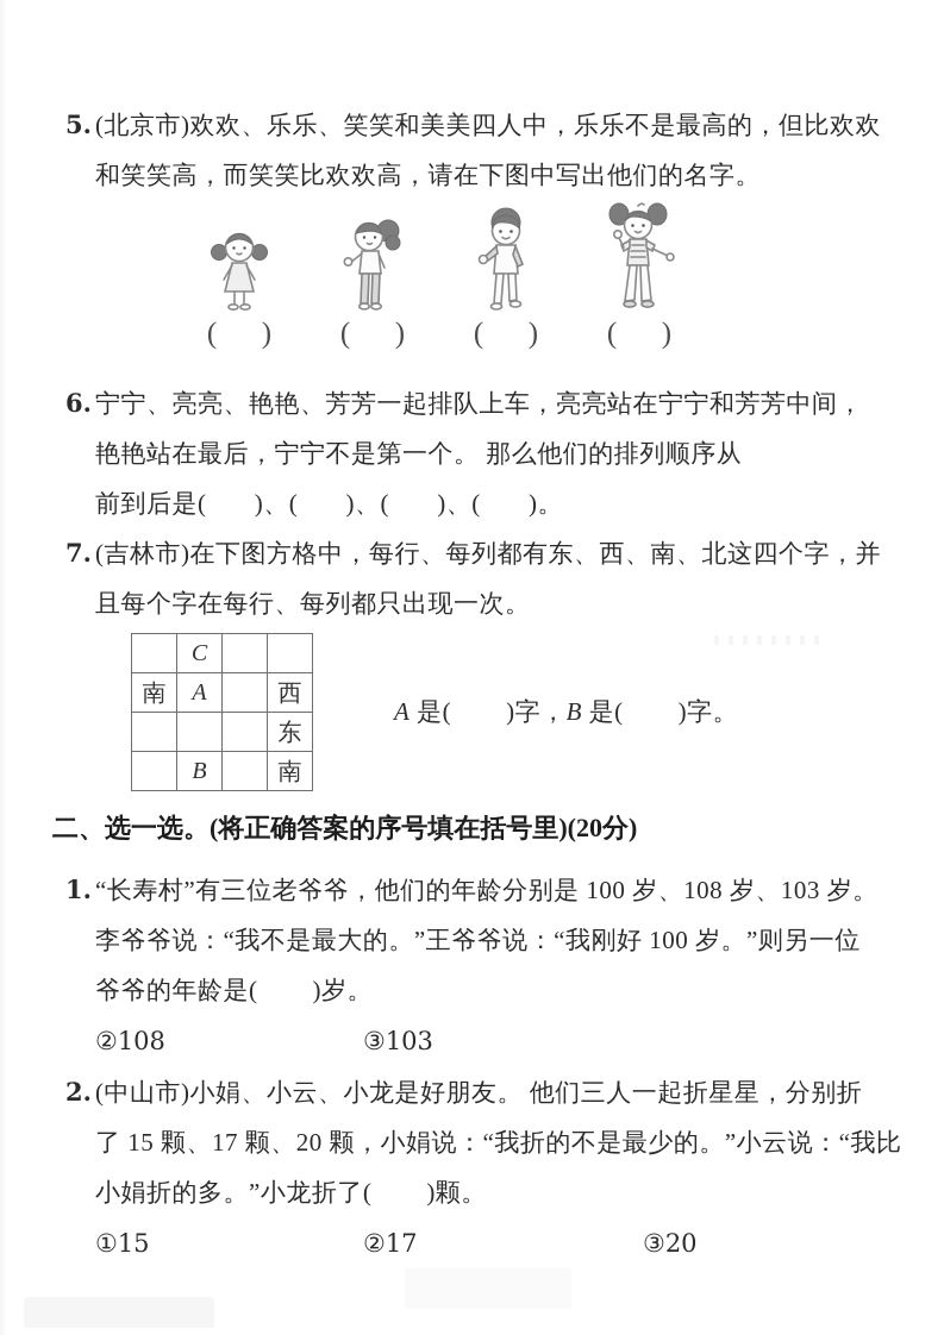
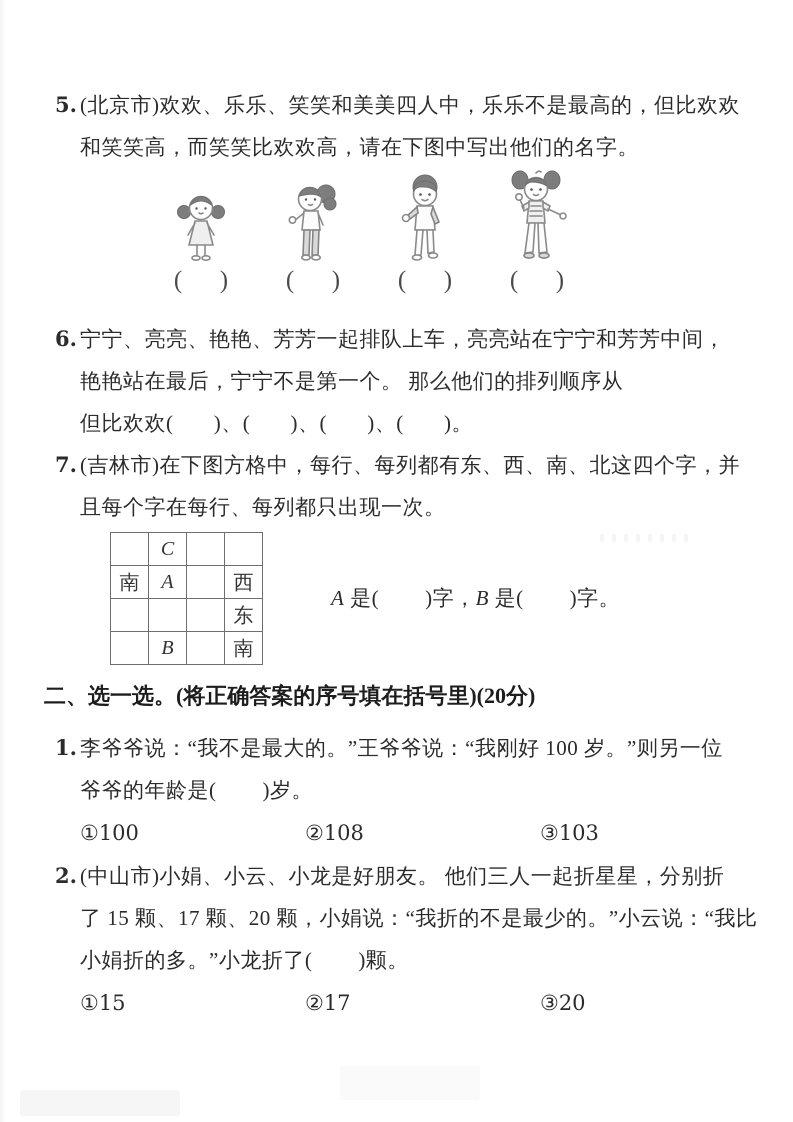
  5.
  (北京市)欢欢、乐乐、笑笑和美美四人中，乐乐不是最高的，但比欢欢
  和笑笑高，而笑笑比欢欢高，请在下图中写出他们的名字。
  ( )
  ( )
  ( )
  ( )
  6.
  宁宁、亮亮、艳艳、芳芳一起排队上车，亮亮站在宁宁和芳芳中间，
  艳艳站在最后，宁宁不是第一个。 那么他们的排列顺序从
- 前到后是( )、( )、( )、( )。
+ 但比欢欢( )、( )、( )、( )。
  7.
  (吉林市)在下图方格中，每行、每列都有东、西、南、北这四个字，并
  且每个字在每行、每列都只出现一次。
  	C
  南	A		西
  			东
  	B		南
  A 是( )字，B 是( )字。
  二、选一选。(将正确答案的序号填在括号里)(20分)
  1.
- “长寿村”有三位老爷爷，他们的年龄分别是 100 岁、108 岁、103 岁。
  李爷爷说：“我不是最大的。”王爷爷说：“我刚好 100 岁。”则另一位
  爷爷的年龄是( )岁。
+ ①100
  ②108
  ③103
  2.
  (中山市)小娟、小云、小龙是好朋友。 他们三人一起折星星，分别折
  了 15 颗、17 颗、20 颗，小娟说：“我折的不是最少的。”小云说：“我比
  小娟折的多。”小龙折了( )颗。
  ①15
  ②17
  ③20
